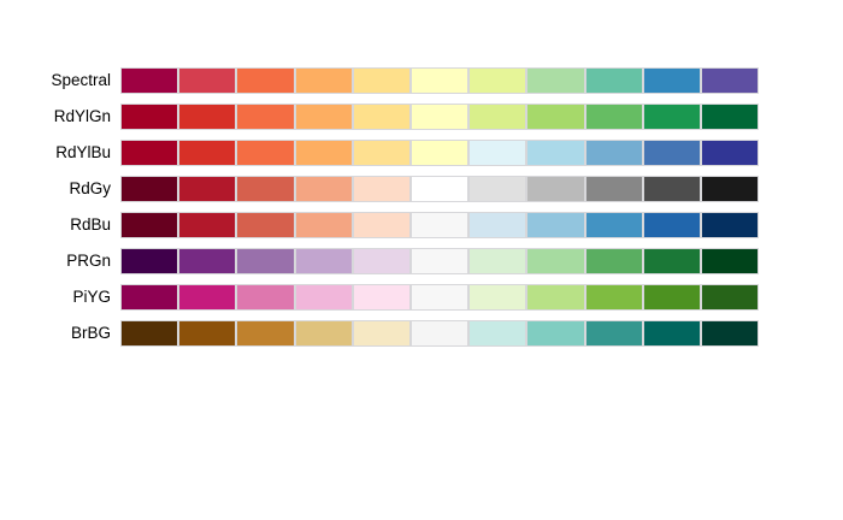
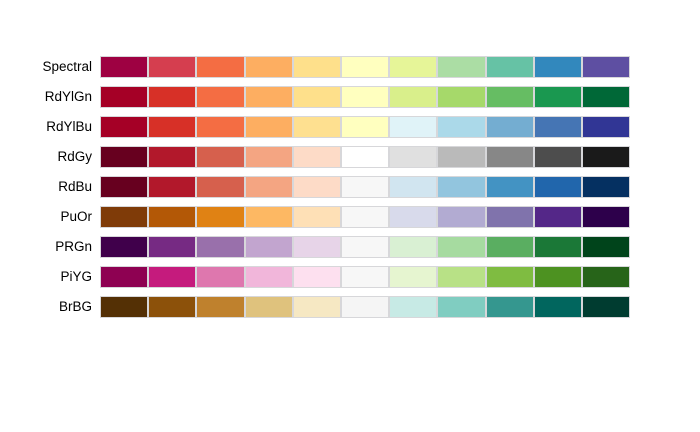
  Spectral
  RdYlGn
  RdYlBu
  RdGy
  RdBu
+ PuOr
  PRGn
  PiYG
  BrBG
